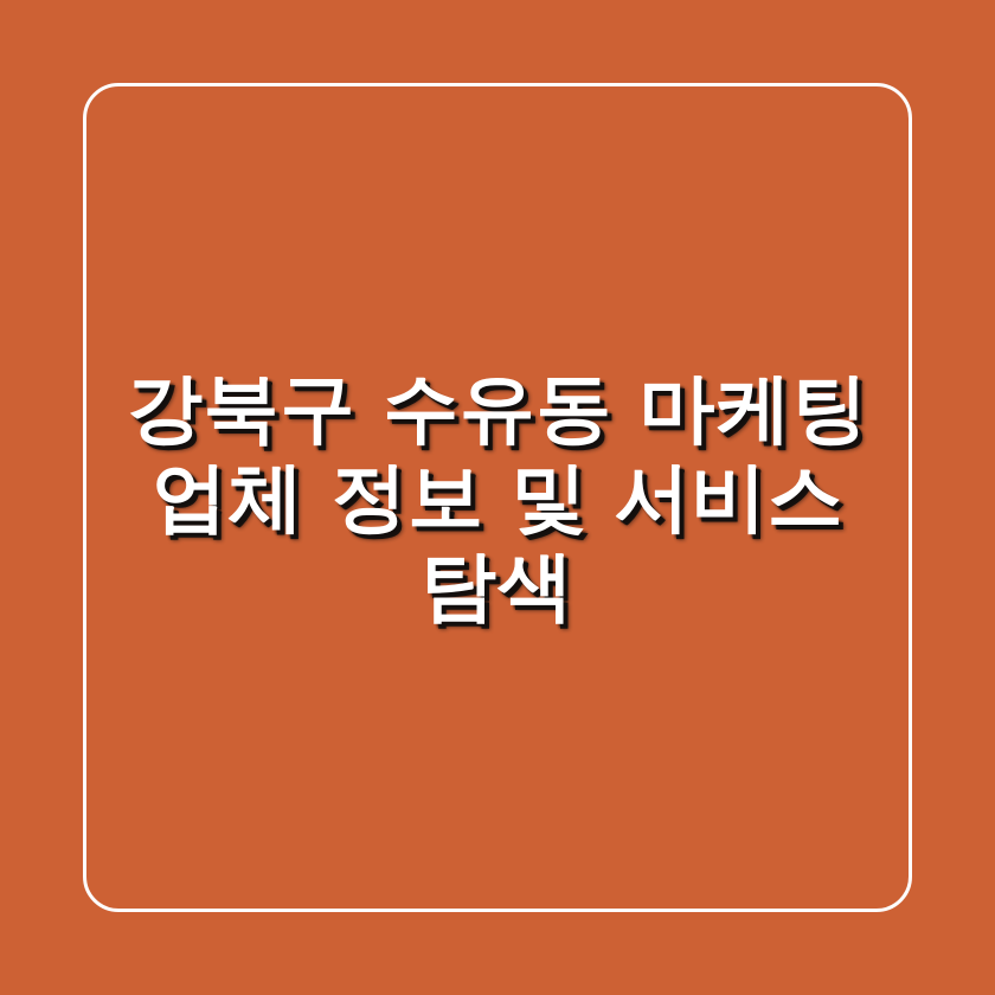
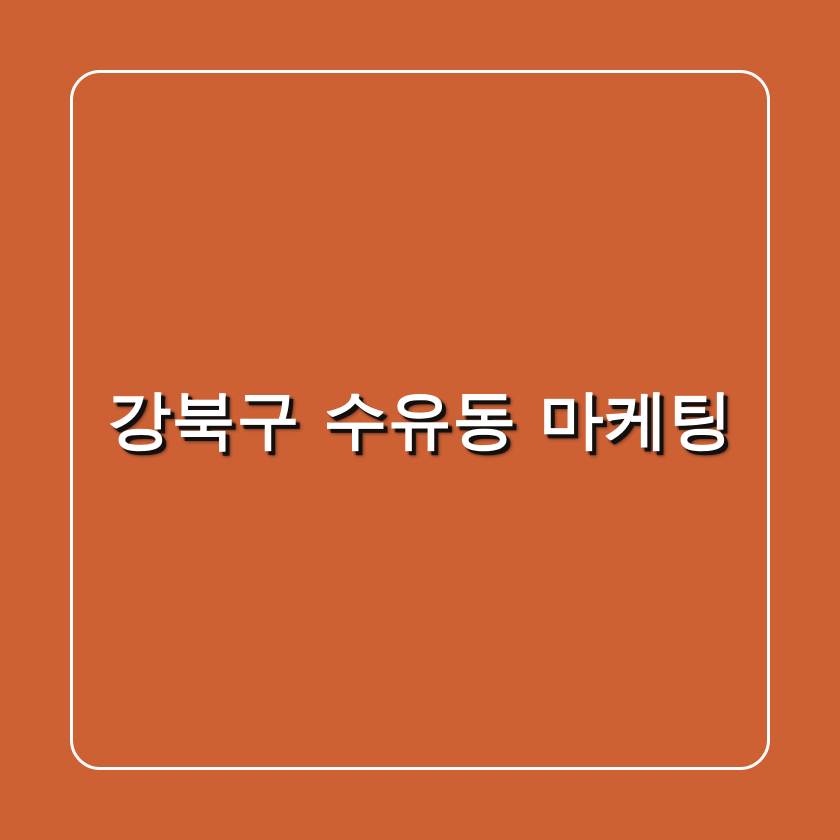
  강북구 수유동 마케팅
- 업체 정보 및 서비스
- 탐색
